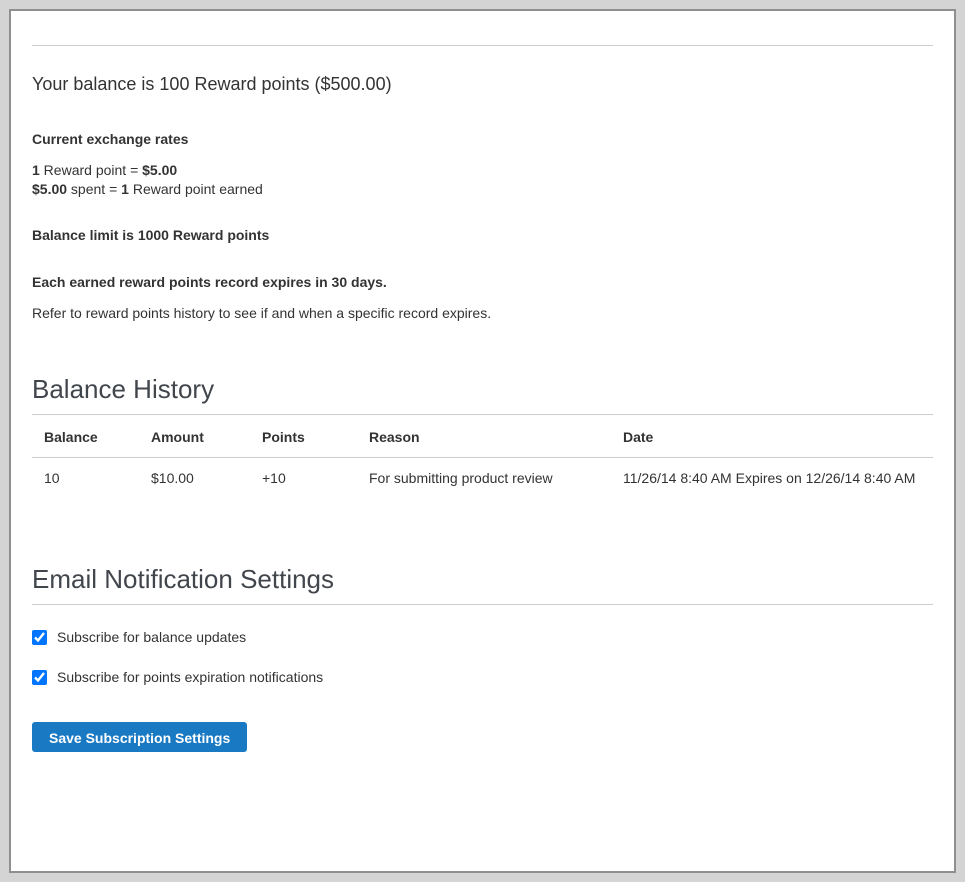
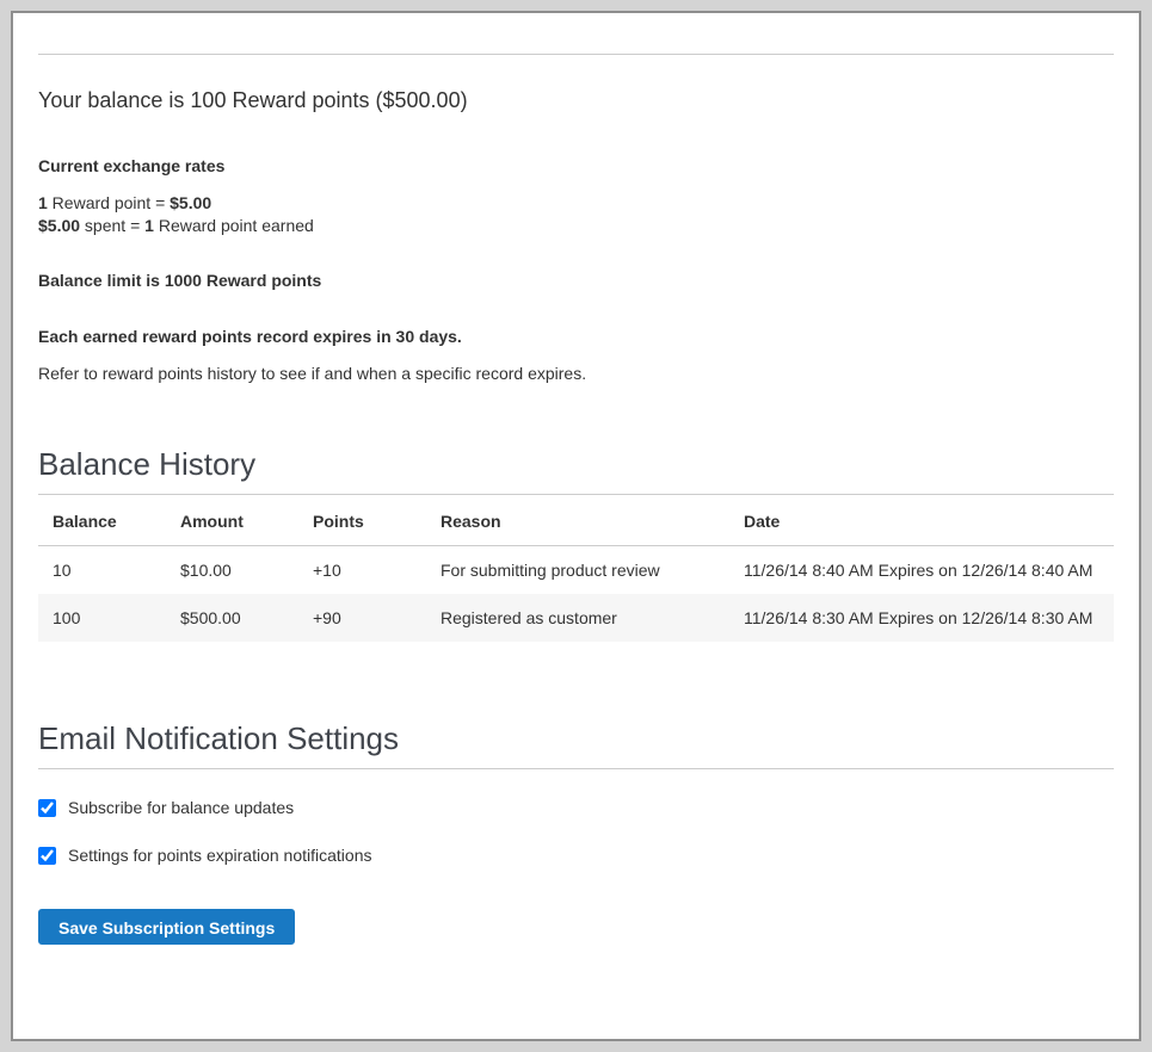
  Your balance is 100 Reward points ($500.00)
  Current exchange rates
  1 Reward point = $5.00
  $5.00 spent = 1 Reward point earned
  Balance limit is 1000 Reward points
  Each earned reward points record expires in 30 days.
  Refer to reward points history to see if and when a specific record expires.
  Balance History
  Balance	Amount	Points	Reason	Date
  10	$10.00	+10	For submitting product review	11/26/14 8:40 AM Expires on 12/26/14 8:40 AM
+ 100	$500.00	+90	Registered as customer	11/26/14 8:30 AM Expires on 12/26/14 8:30 AM
  Email Notification Settings
  Subscribe for balance updates
- Subscribe for points expiration notifications
+ Settings for points expiration notifications
  Save Subscription Settings
